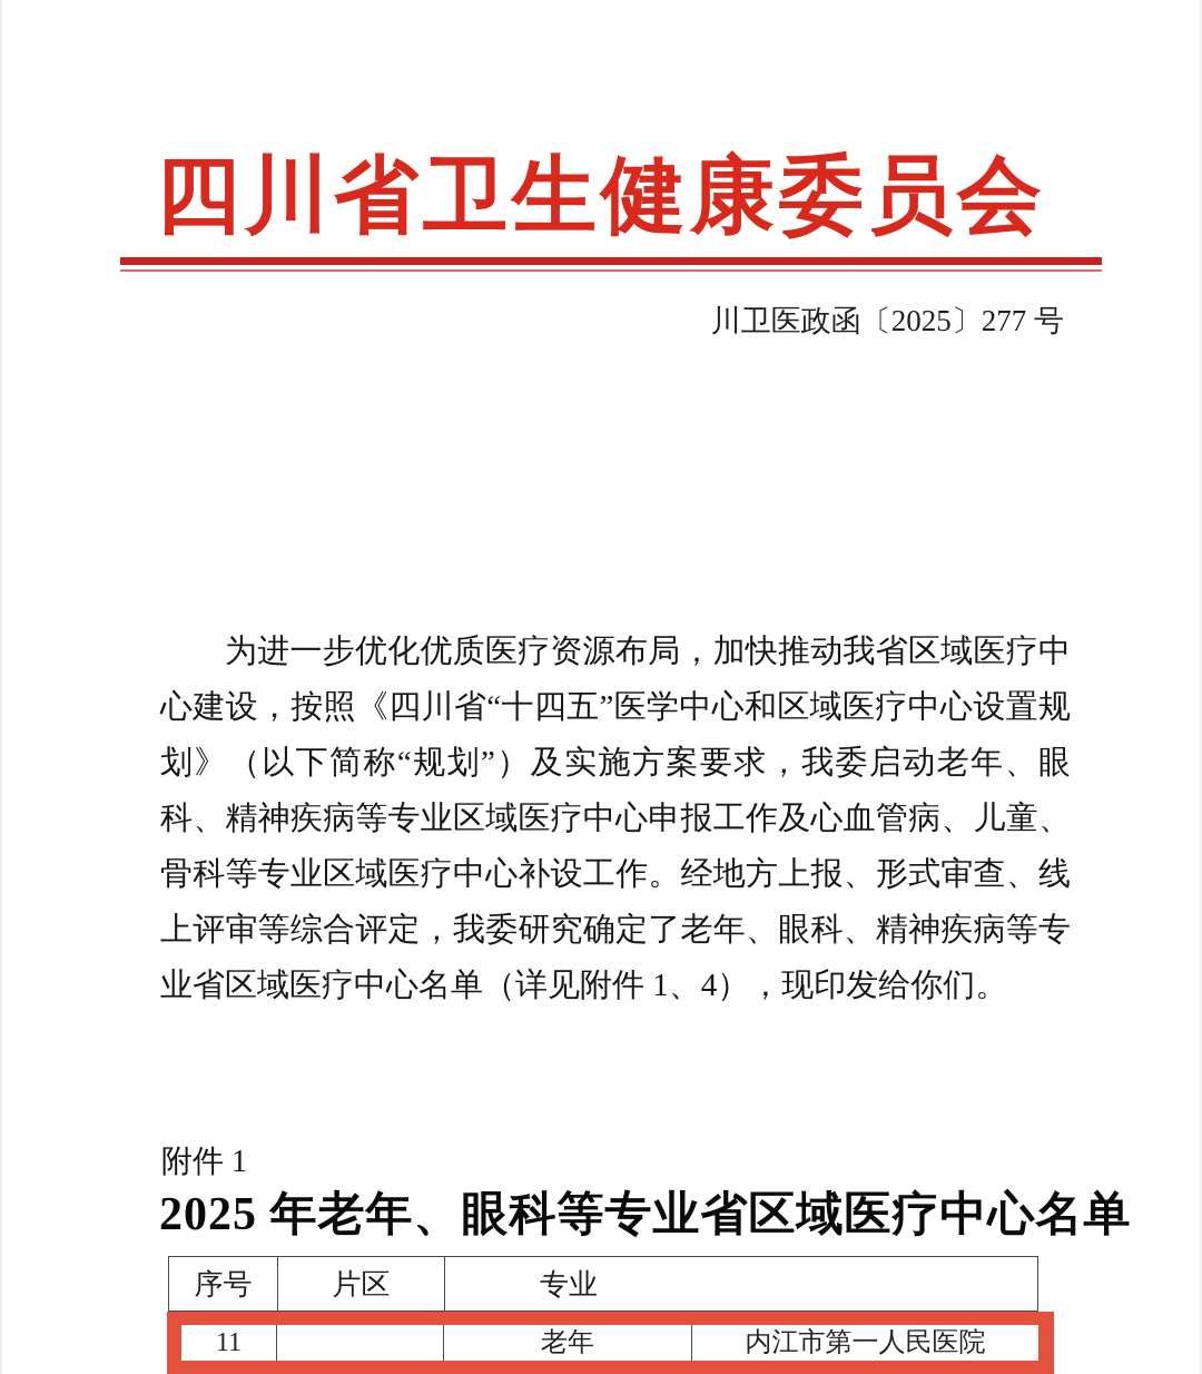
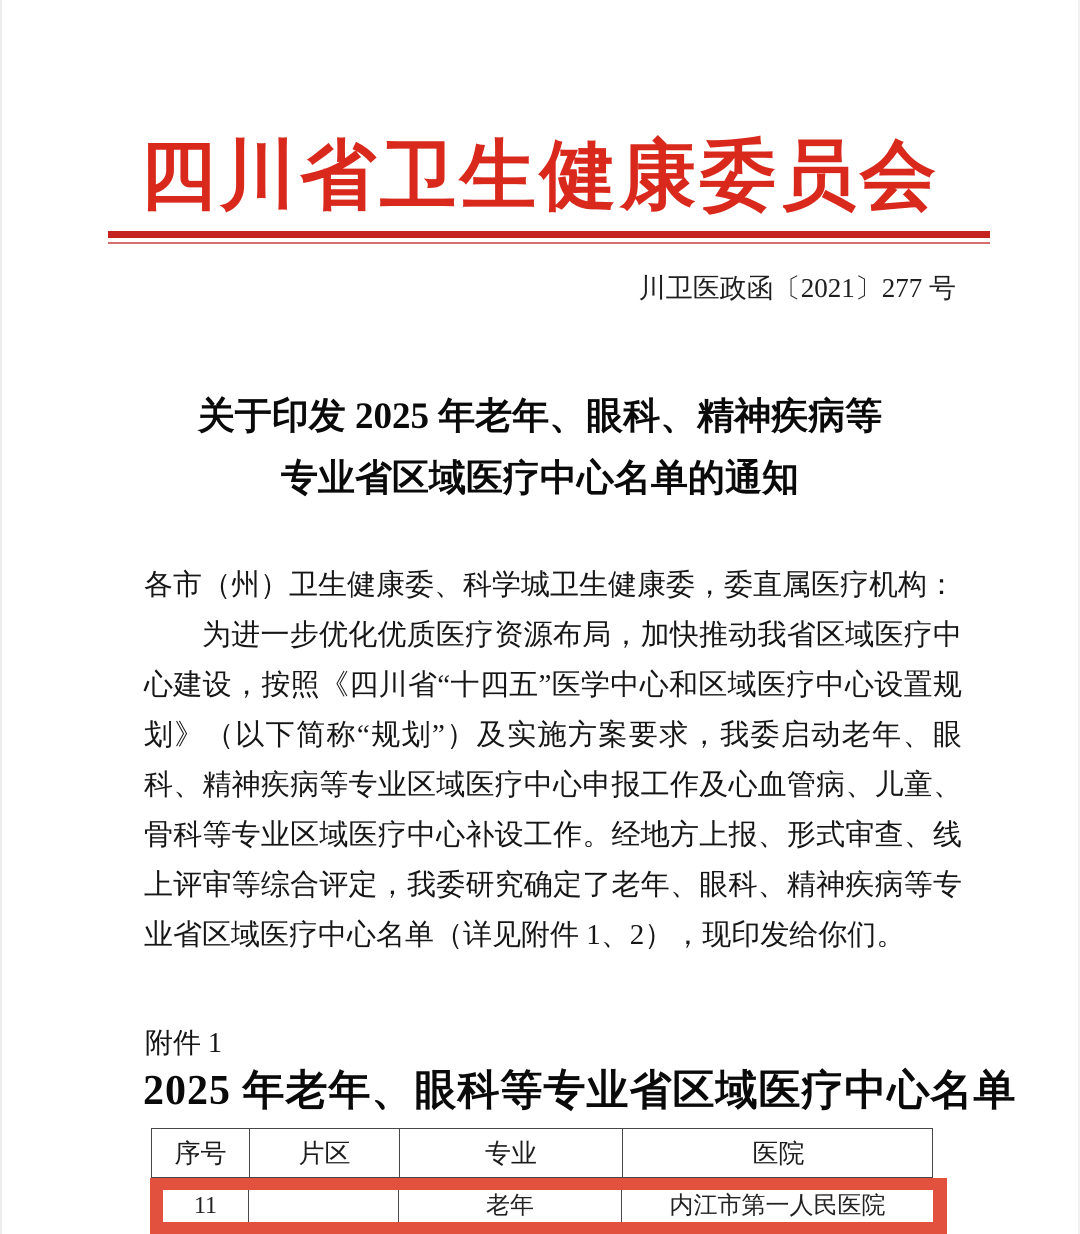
  四川省卫生健康委员会
- 川卫医政函〔2025〕277 号
+ 川卫医政函〔2021〕277 号
+ 关于印发 2025 年老年、眼科、精神疾病等
+ 专业省区域医疗中心名单的通知
+ 各市（州）卫生健康委、科学城卫生健康委，委直属医疗机构：
- 为进一步优化优质医疗资源布局，加快推动我省区域医疗中心建设，按照《四川省“十四五”医学中心和区域医疗中心设置规划》（以下简称“规划”）及实施方案要求，我委启动老年、眼科、精神疾病等专业区域医疗中心申报工作及心血管病、儿童、骨科等专业区域医疗中心补设工作。经地方上报、形式审查、线上评审等综合评定，我委研究确定了老年、眼科、精神疾病等专业省区域医疗中心名单（详见附件 1、4），现印发给你们。
+ 为进一步优化优质医疗资源布局，加快推动我省区域医疗中心建设，按照《四川省“十四五”医学中心和区域医疗中心设置规划》（以下简称“规划”）及实施方案要求，我委启动老年、眼科、精神疾病等专业区域医疗中心申报工作及心血管病、儿童、骨科等专业区域医疗中心补设工作。经地方上报、形式审查、线上评审等综合评定，我委研究确定了老年、眼科、精神疾病等专业省区域医疗中心名单（详见附件 1、2），现印发给你们。
  附件 1
  2025 年老年、眼科等专业省区域医疗中心名单
  序号
  片区
  专业
+ 医院
  11
  老年
  内江市第一人民医院
